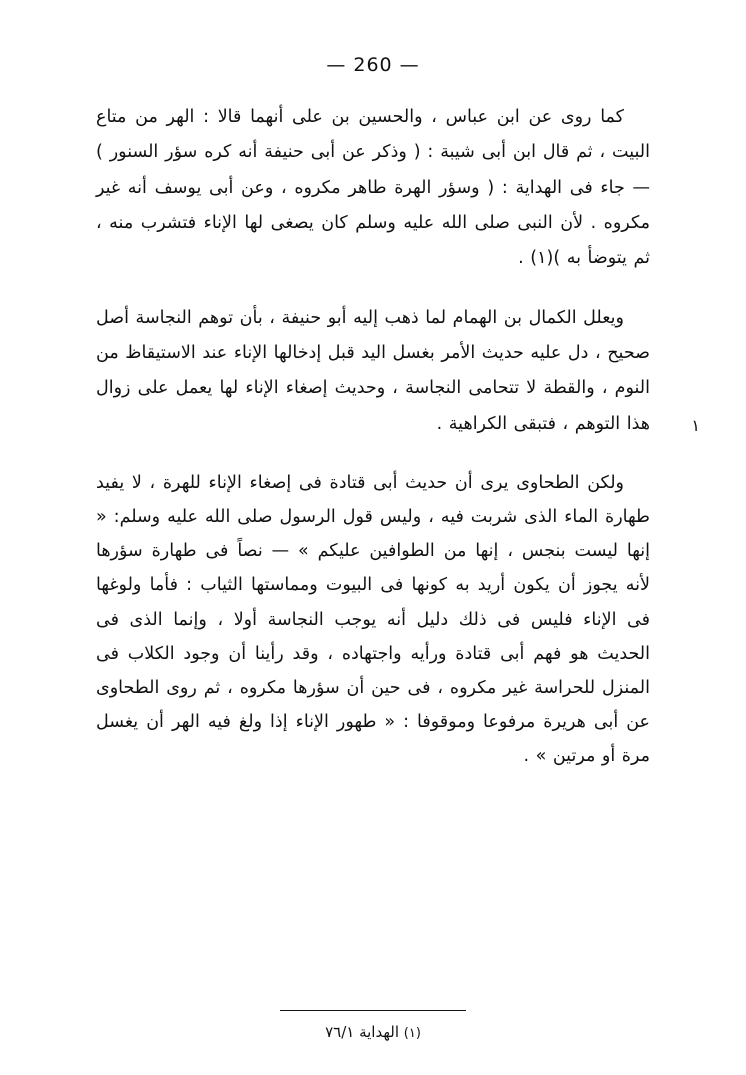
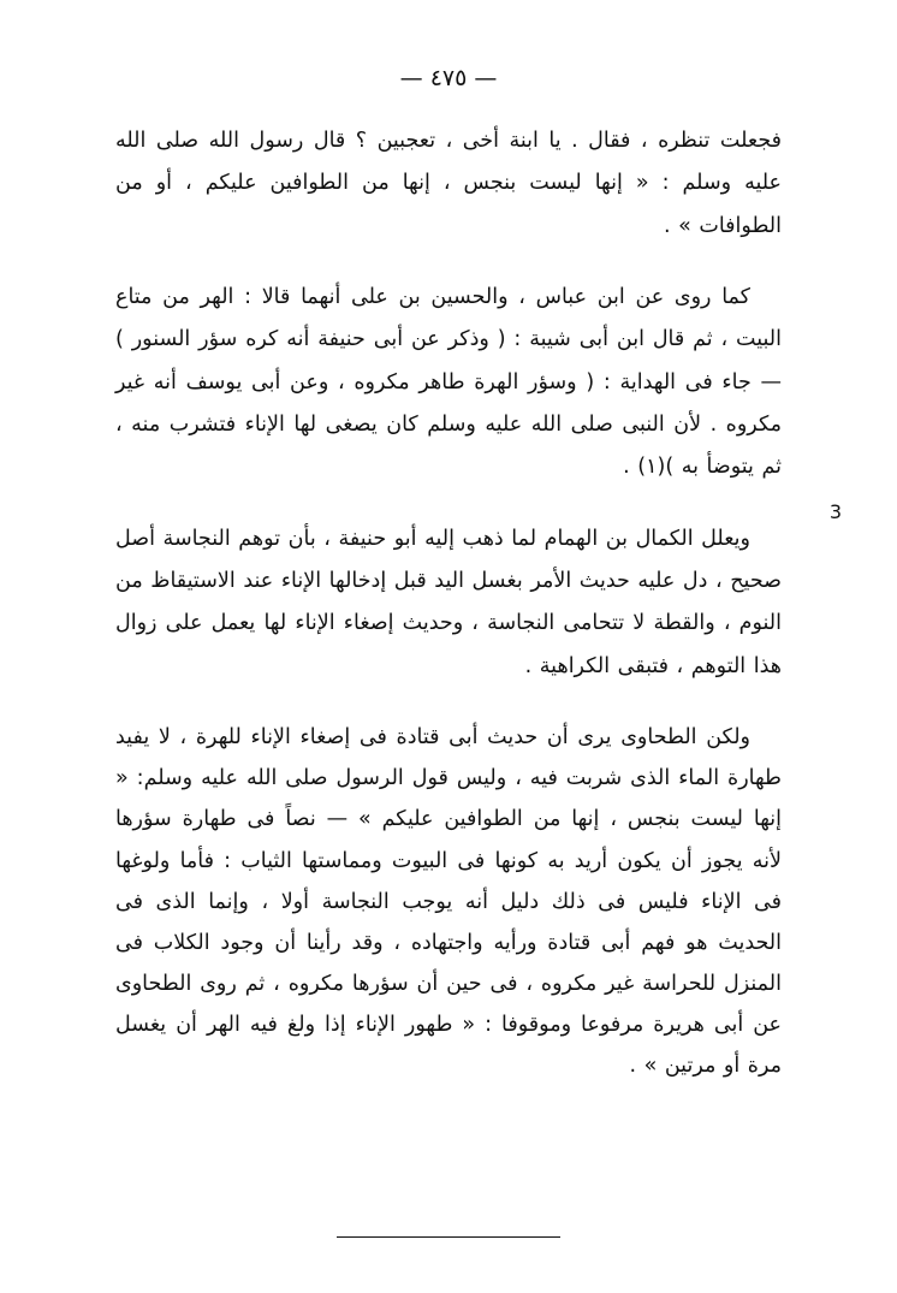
- — 260 —
+ — ٤٧٥ —
- ١
+ 3
+ فجعلت تنظره ، فقال . يا ابنة أخى ، تعجبين ؟ قال رسول الله صلى الله عليه وسلم : « إنها ليست بنجس ، إنها من الطوافين عليكم ، أو من الطوافات » .
  كما روى عن ابن عباس ، والحسين بن على أنهما قالا : الهر من متاع البيت ، ثم قال ابن أبى شيبة : ( وذكر عن أبى حنيفة أنه كره سؤر السنور ) — جاء فى الهداية : ( وسؤر الهرة طاهر مكروه ، وعن أبى يوسف أنه غير مكروه . لأن النبى صلى الله عليه وسلم كان يصغى لها الإناء فتشرب منه ، ثم يتوضأ به )(١) .
  ويعلل الكمال بن الهمام لما ذهب إليه أبو حنيفة ، بأن توهم النجاسة أصل صحيح ، دل عليه حديث الأمر بغسل اليد قبل إدخالها الإناء عند الاستيقاظ من النوم ، والقطة لا تتحامى النجاسة ، وحديث إصغاء الإناء لها يعمل على زوال هذا التوهم ، فتبقى الكراهية .
  ولكن الطحاوى يرى أن حديث أبى قتادة فى إصغاء الإناء للهرة ، لا يفيد طهارة الماء الذى شربت فيه ، وليس قول الرسول صلى الله عليه وسلم: « إنها ليست بنجس ، إنها من الطوافين عليكم » — نصاً فى طهارة سؤرها لأنه يجوز أن يكون أريد به كونها فى البيوت ومماستها الثياب : فأما ولوغها فى الإناء فليس فى ذلك دليل أنه يوجب النجاسة أولا ، وإنما الذى فى الحديث هو فهم أبى قتادة ورأيه واجتهاده ، وقد رأينا أن وجود الكلاب فى المنزل للحراسة غير مكروه ، فى حين أن سؤرها مكروه ، ثم روى الطحاوى عن أبى هريرة مرفوعا وموقوفا : « طهور الإناء إذا ولغ فيه الهر أن يغسل مرة أو مرتين » .
- (١) الهداية ٧٦/١
